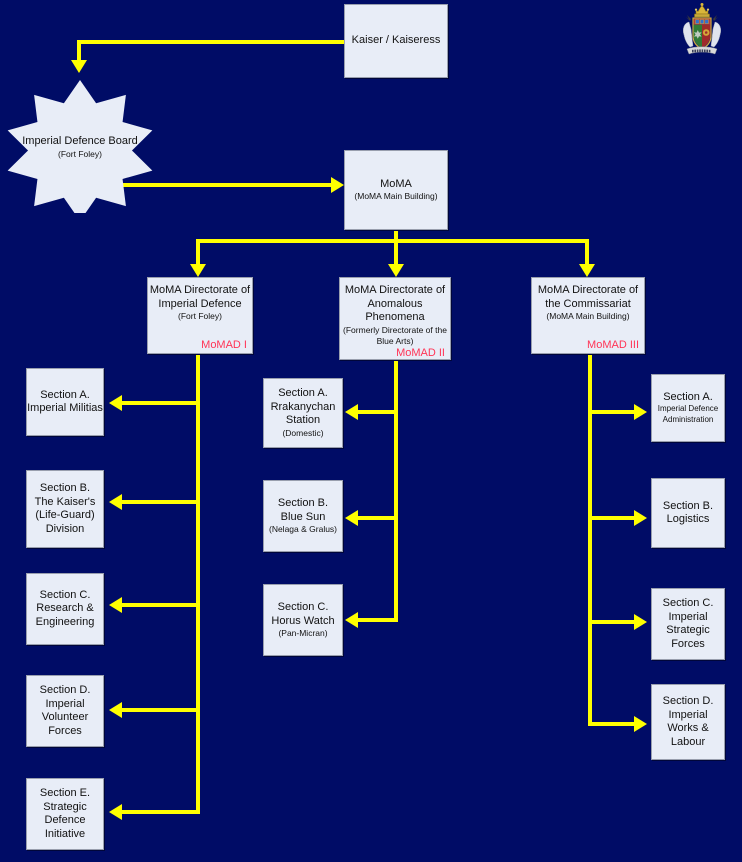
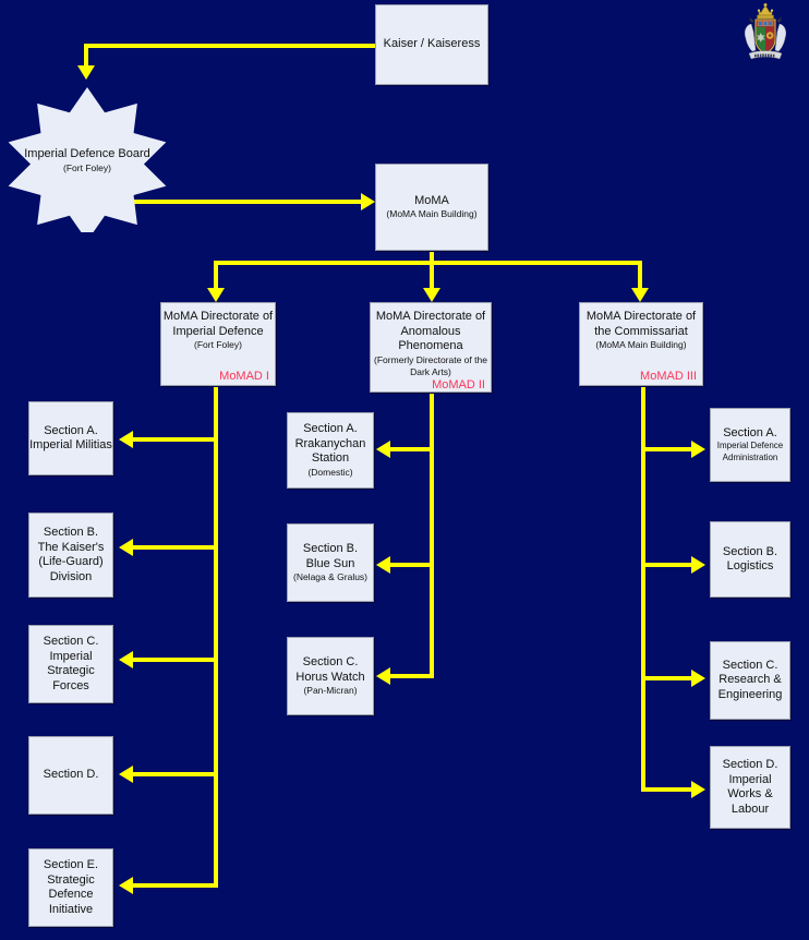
  Kaiser / Kaiseress
  Imperial Defence Board
  (Fort Foley)
  MoMA
  (MoMA Main Building)
  MoMA Directorate of Imperial Defence
  (Fort Foley)
  MoMAD I
  MoMA Directorate of Anomalous Phenomena
- (Formerly Directorate of the Blue Arts)
+ (Formerly Directorate of the Dark Arts)
  MoMAD II
  MoMA Directorate of the Commissariat
  (MoMA Main Building)
  MoMAD III
  Section A.
  Imperial Militias
  Section B.
  The Kaiser's (Life-Guard) Division
  Section C.
- Research & Engineering
+ Imperial Strategic Forces
  Section D.
- Imperial Volunteer Forces
  Section E.
  Strategic Defence Initiative
  Section A.
  Rrakanychan Station
  (Domestic)
  Section B.
  Blue Sun
  (Nelaga & Gralus)
  Section C.
  Horus Watch
  (Pan-Micran)
  Section A.
  Imperial Defence Administration
  Section B.
  Logistics
  Section C.
- Imperial Strategic Forces
+ Research & Engineering
  Section D.
  Imperial Works & Labour
